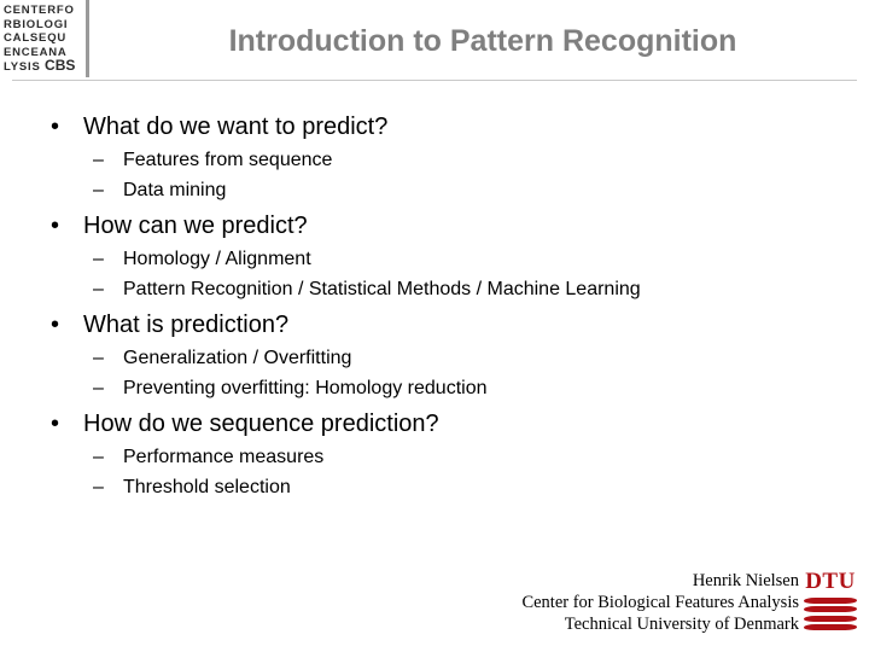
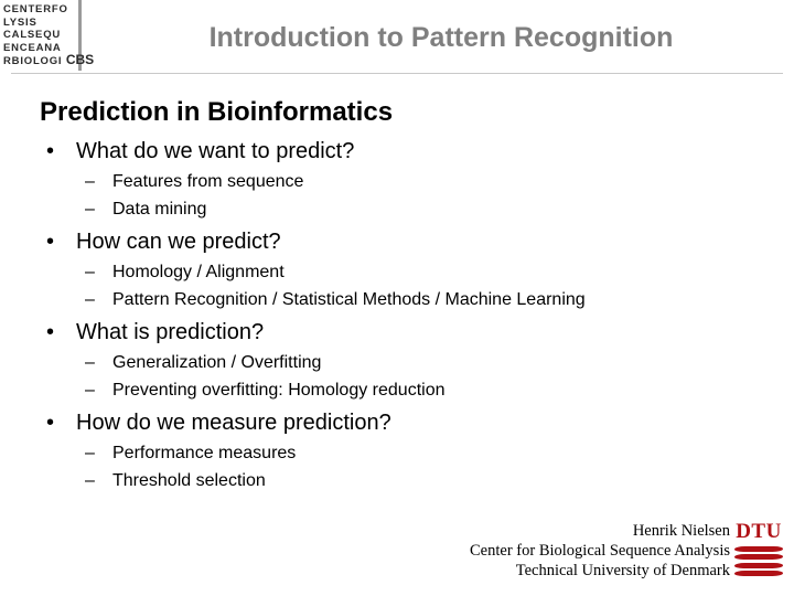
  CENTERFO
- RBIOLOGI
+ LYSIS
  CALSEQU
  ENCEANA
- LYSIS CBS
+ RBIOLOGI CBS
  Introduction to Pattern Recognition
+ Prediction in Bioinformatics
  •
  What do we want to predict?
  –
  Features from sequence
  –
  Data mining
  •
  How can we predict?
  –
  Homology / Alignment
  –
  Pattern Recognition / Statistical Methods / Machine Learning
  •
  What is prediction?
  –
  Generalization / Overfitting
  –
  Preventing overfitting: Homology reduction
  •
- How do we sequence prediction?
+ How do we measure prediction?
  –
  Performance measures
  –
  Threshold selection
  Henrik Nielsen
- Center for Biological Features Analysis
+ Center for Biological Sequence Analysis
  Technical University of Denmark
  DTU
